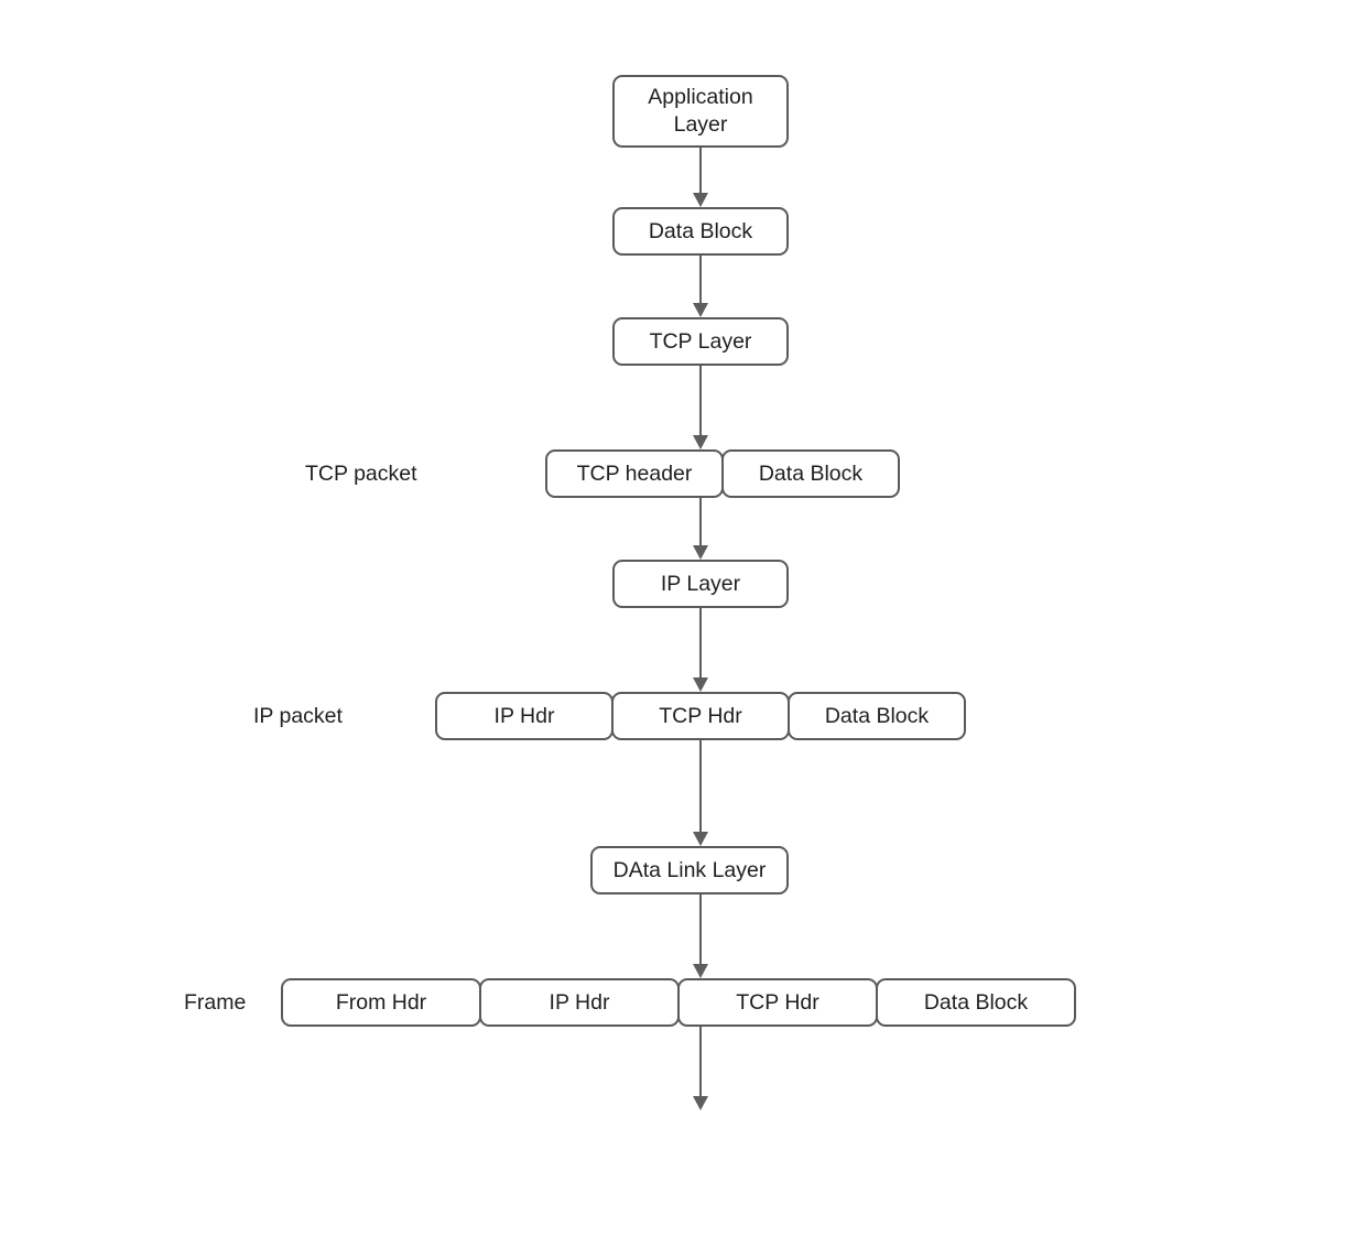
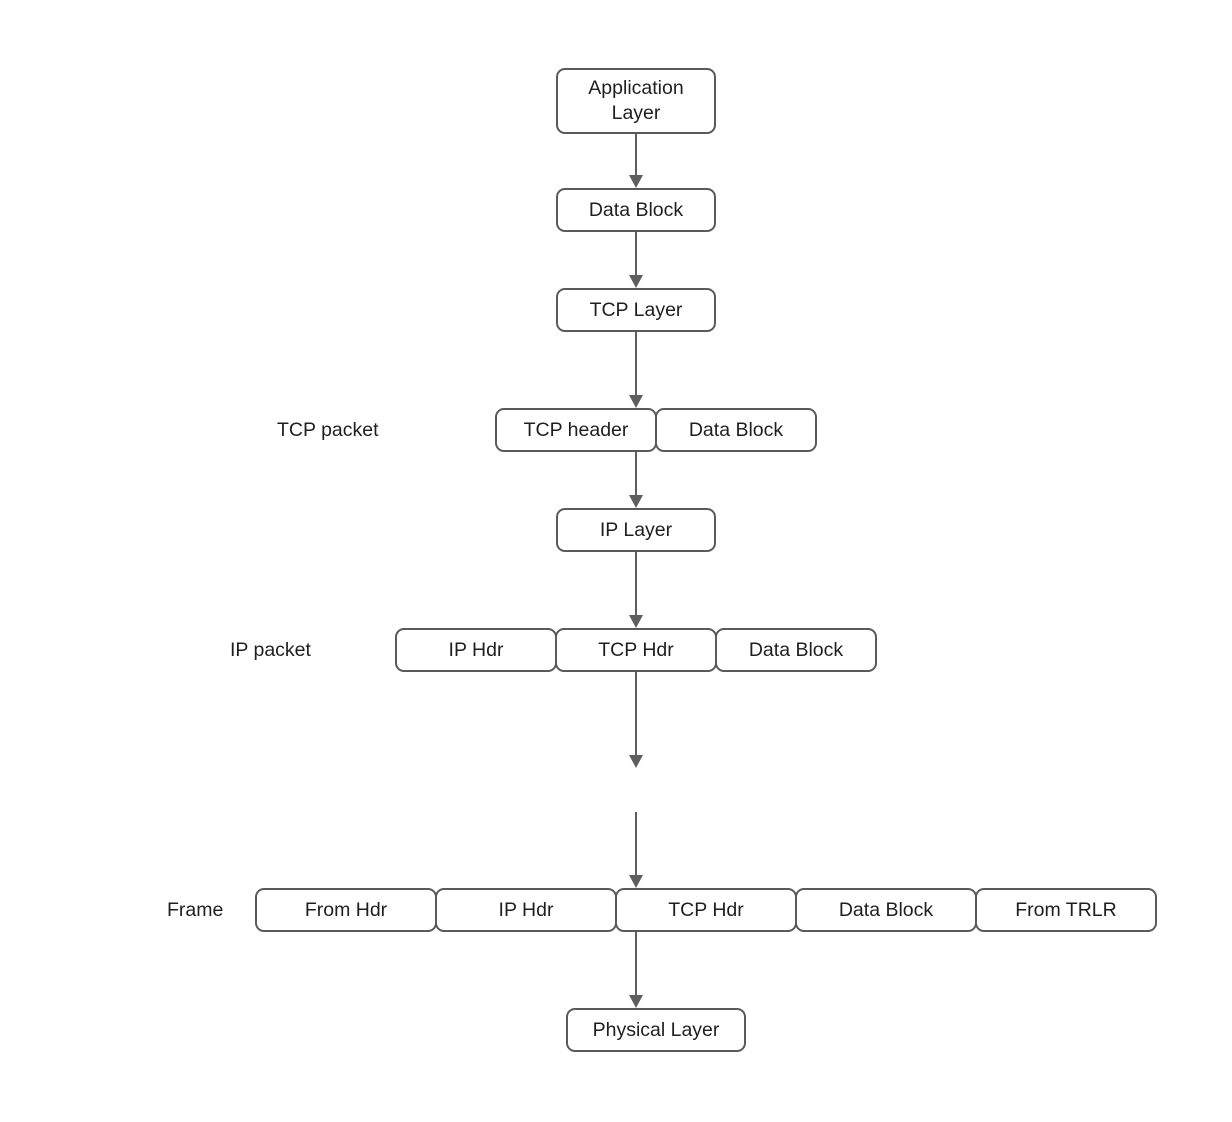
  Application
  Layer
  Data Block
  TCP Layer
  TCP packet
  TCP header
  Data Block
  IP Layer
  IP packet
  IP Hdr
  TCP Hdr
  Data Block
- DAta Link Layer
  Frame
  From Hdr
  IP Hdr
  TCP Hdr
  Data Block
+ From TRLR
+ Physical Layer
